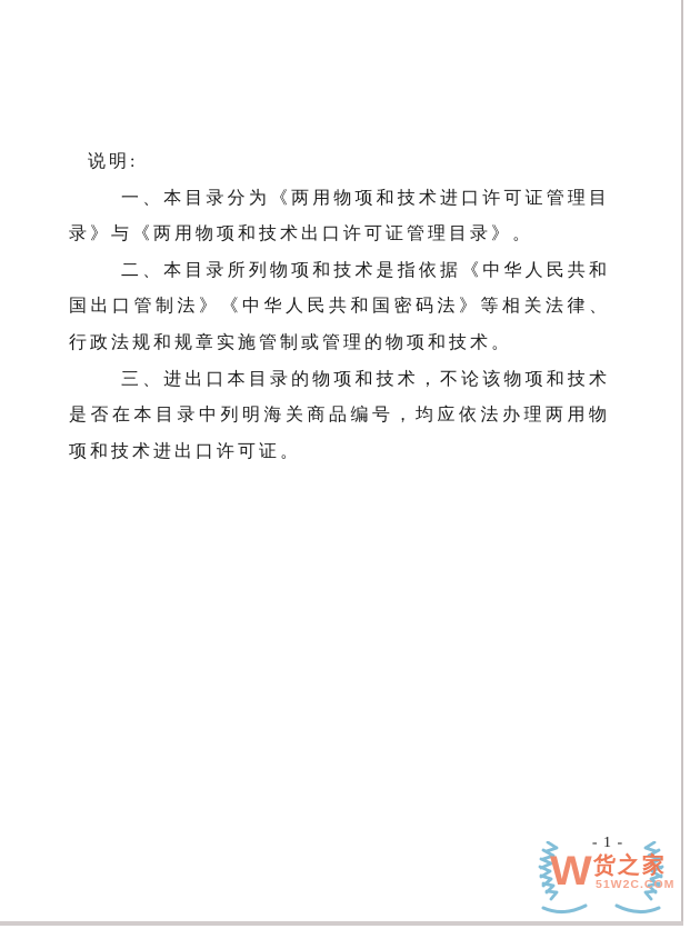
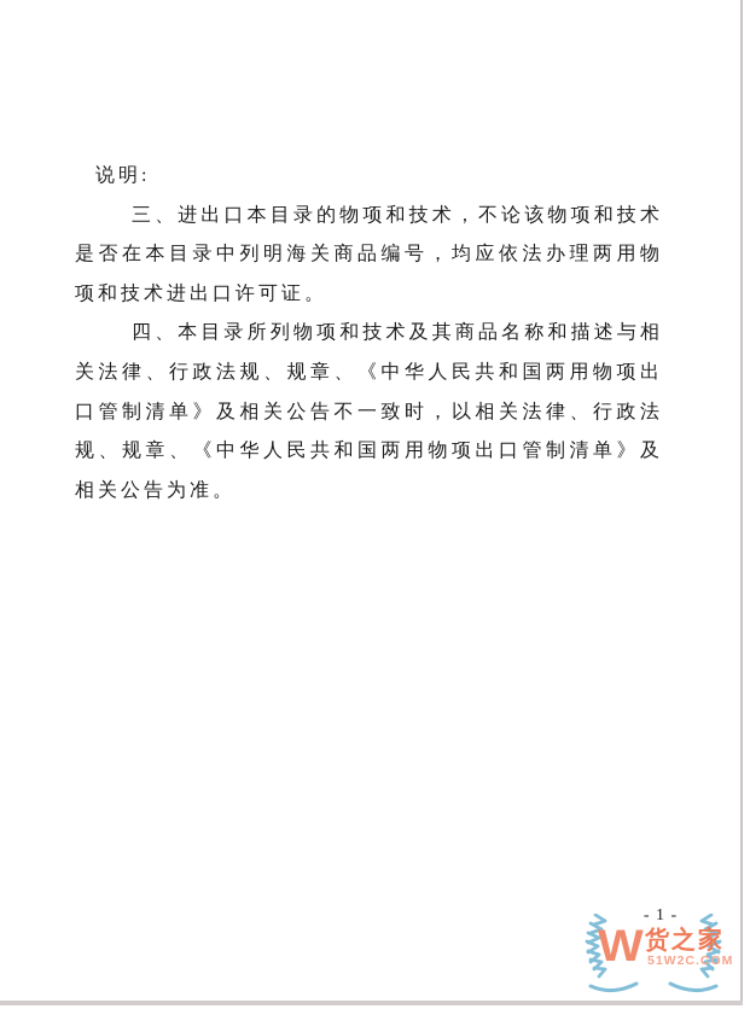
  说明:
- 一、本目录分为《两用物项和技术进口许可证管理目录》与《两用物项和技术出口许可证管理目录》。
- 二、本目录所列物项和技术是指依据《中华人民共和国出口管制法》《中华人民共和国密码法》等相关法律、行政法规和规章实施管制或管理的物项和技术。
  三、进出口本目录的物项和技术，不论该物项和技术是否在本目录中列明海关商品编号，均应依法办理两用物项和技术进出口许可证。
+ 四、本目录所列物项和技术及其商品名称和描述与相关法律、行政法规、规章、《中华人民共和国两用物项出口管制清单》及相关公告不一致时，以相关法律、行政法规、规章、《中华人民共和国两用物项出口管制清单》及相关公告为准。
  - 1 -
  W
  货之家
  51W2C.COM
